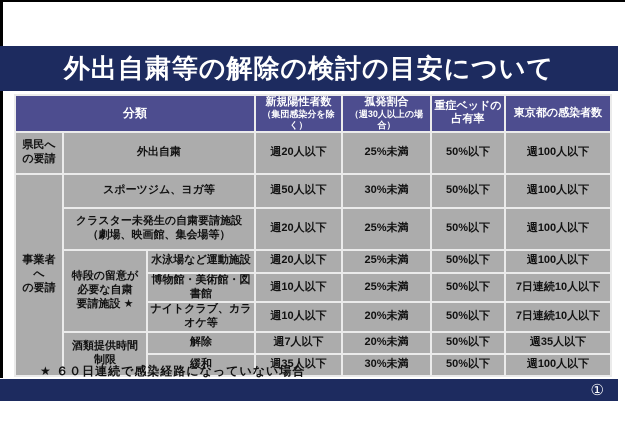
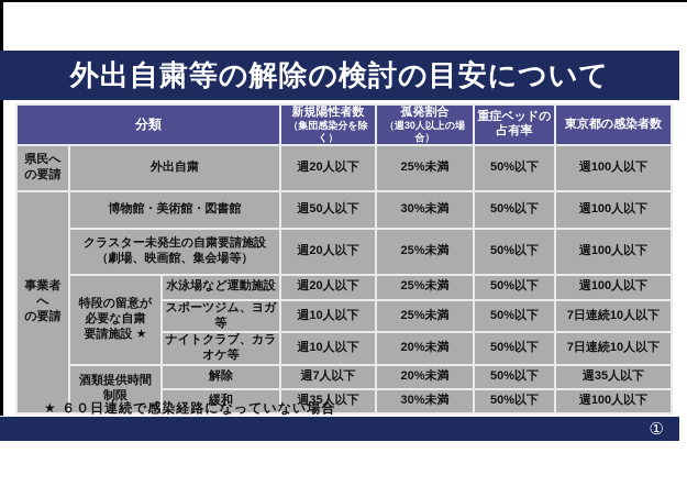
  外出自粛等の解除の検討の目安について
  分類	新規陽性者数 （集団感染分を除く）	孤発割合 （週30人以上の場合）	重症ベッドの 占有率	東京都の感染者数
  県民へ の要請	外出自粛	週20人以下	25%未満	50%以下	週100人以下
- 事業者へ の要請	スポーツジム、ヨガ等	週50人以下	30%未満	50%以下	週100人以下
+ 事業者へ の要請	博物館・美術館・図書館	週50人以下	30%未満	50%以下	週100人以下
  クラスター未発生の自粛要請施設 （劇場、映画館、集会場等）	週20人以下	25%未満	50%以下	週100人以下
  特段の留意が 必要な自粛 要請施設 ★	水泳場など運動施設	週20人以下	25%未満	50%以下	週100人以下
- 博物館・美術館・図書館	週10人以下	25%未満	50%以下	7日連続10人以下
+ スポーツジム、ヨガ等	週10人以下	25%未満	50%以下	7日連続10人以下
  ナイトクラブ、カラオケ等	週10人以下	20%未満	50%以下	7日連続10人以下
  酒類提供時間 制限	解除	週7人以下	20%未満	50%以下	週35人以下
  緩和	週35人以下	30%未満	50%以下	週100人以下
  ★ ６０日連続で感染経路になっていない場合
  ①
